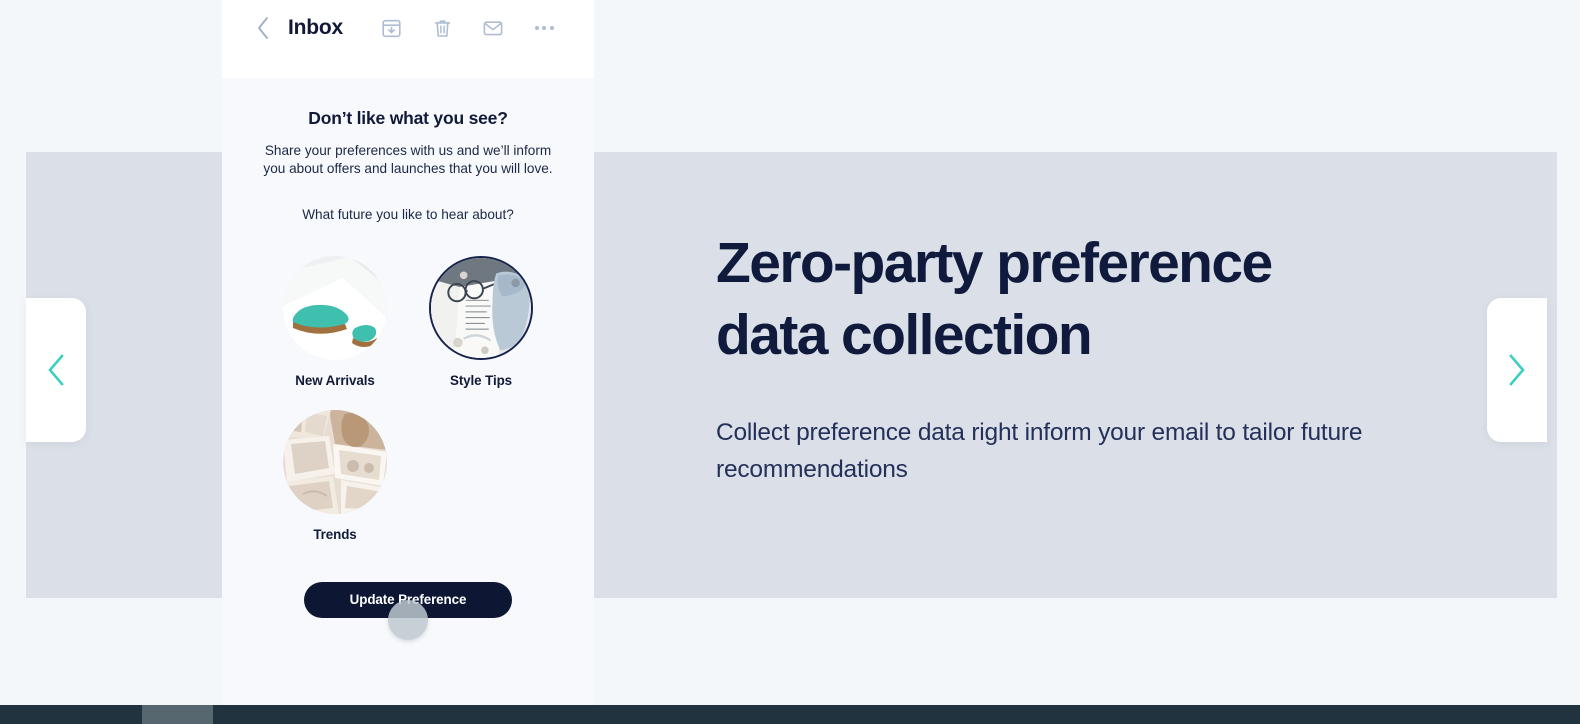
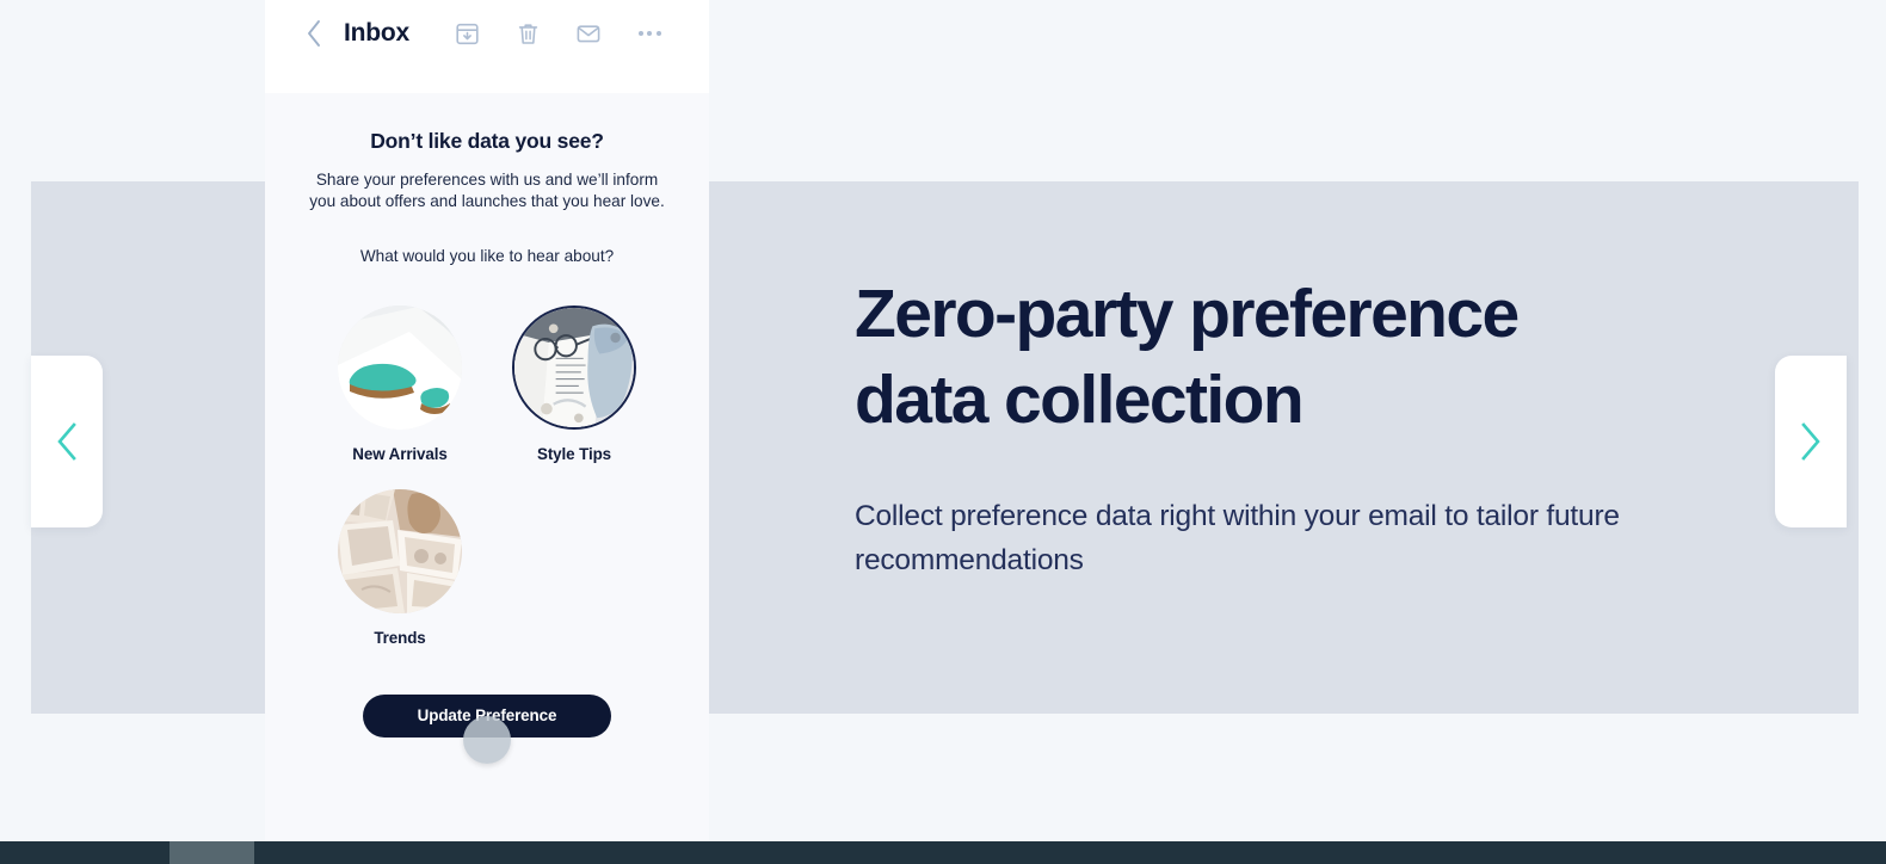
  Zero-party preference
  data collection
- Collect preference data right inform your email to tailor future recommendations
+ Collect preference data right within your email to tailor future recommendations
  Inbox
- Don’t like what you see?
+ Don’t like data you see?
- Share your preferences with us and we’ll inform you about offers and launches that you will love.
+ Share your preferences with us and we’ll inform you about offers and launches that you hear love.
- What future you like to hear about?
+ What would you like to hear about?
  New Arrivals
  Style Tips
  Trends
  Update Preference
